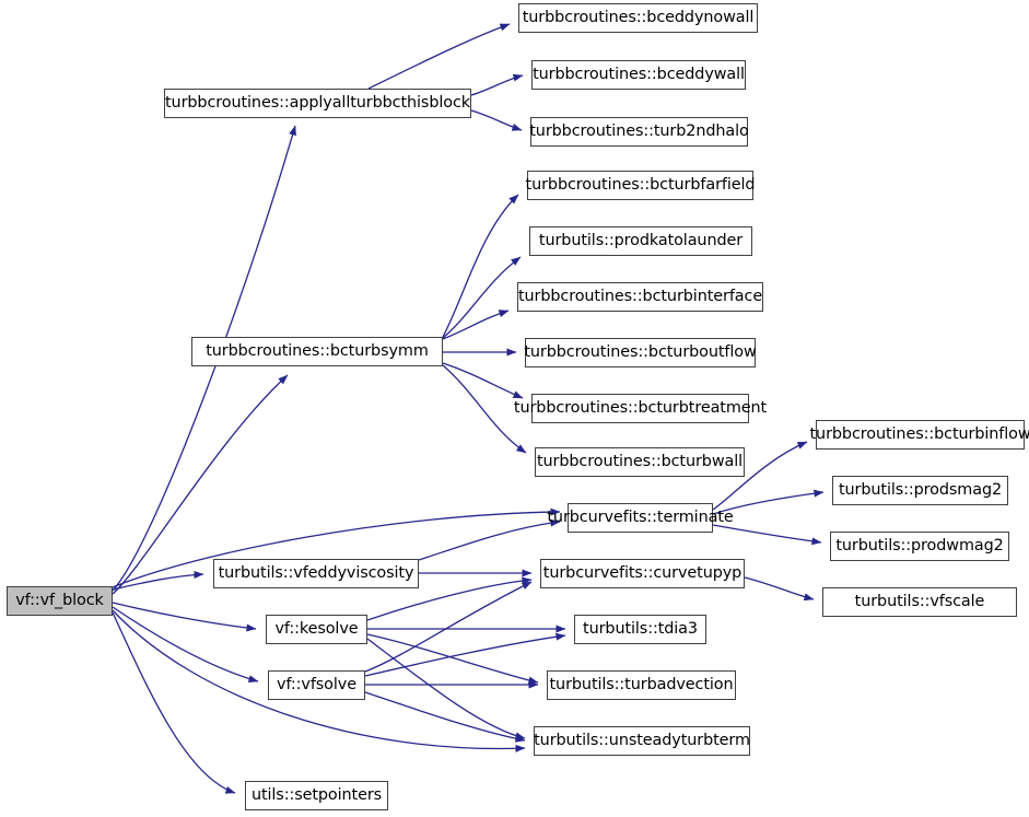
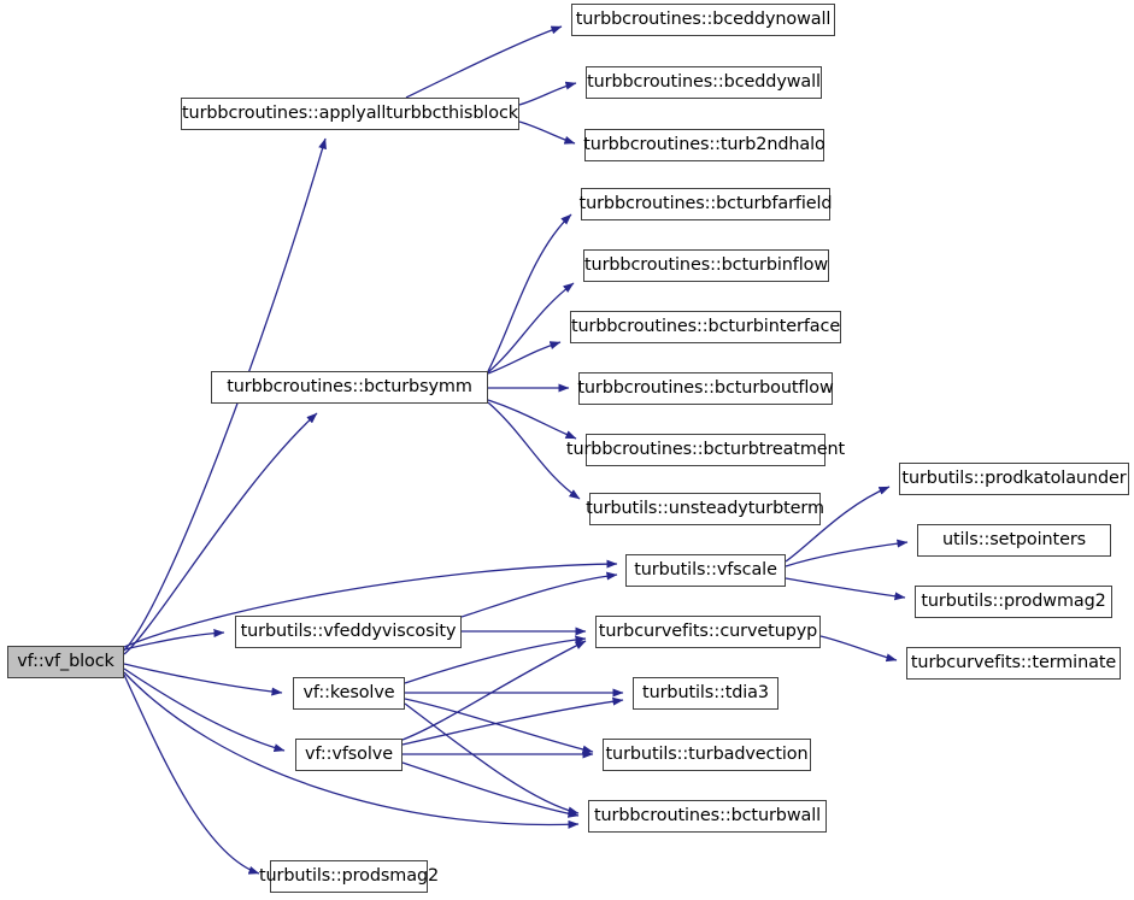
  turbbcroutines::applyallturbbcthisblock
  turbbcroutines::bceddynowall
  turbbcroutines::bceddywall
  turbbcroutines::turb2ndhalo
  turbbcroutines::bcturbfarfield
- turbutils::prodkatolaunder
+ turbbcroutines::bcturbinflow
  turbbcroutines::bcturbinterface
  turbbcroutines::bcturboutflow
  turbbcroutines::bcturbtreatment
- turbbcroutines::bcturbwall
+ turbutils::unsteadyturbterm
  turbbcroutines::bcturbsymm
- turbbcroutines::bcturbinflow
+ turbutils::prodkatolaunder
- turbutils::prodsmag2
+ utils::setpointers
  turbutils::prodwmag2
- turbcurvefits::terminate
+ turbutils::vfscale
  turbutils::vfeddyviscosity
  turbcurvefits::curvetupyp
- turbutils::vfscale
+ turbcurvefits::terminate
  vf::vf_block
  vf::kesolve
  turbutils::tdia3
  vf::vfsolve
  turbutils::turbadvection
- turbutils::unsteadyturbterm
+ turbbcroutines::bcturbwall
- utils::setpointers
+ turbutils::prodsmag2
